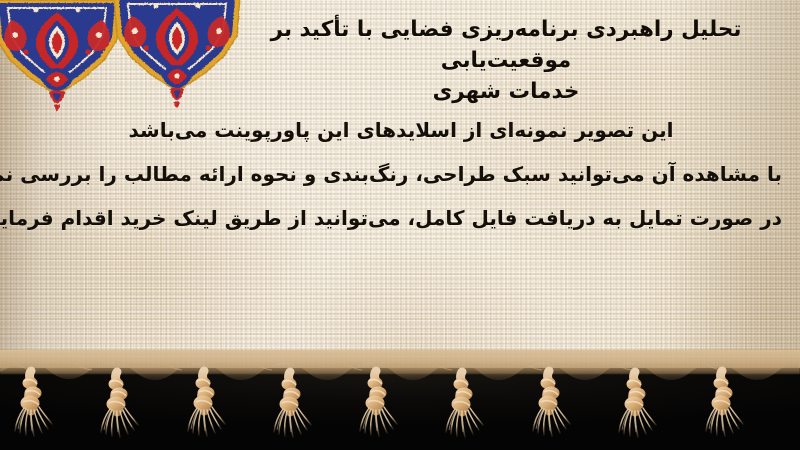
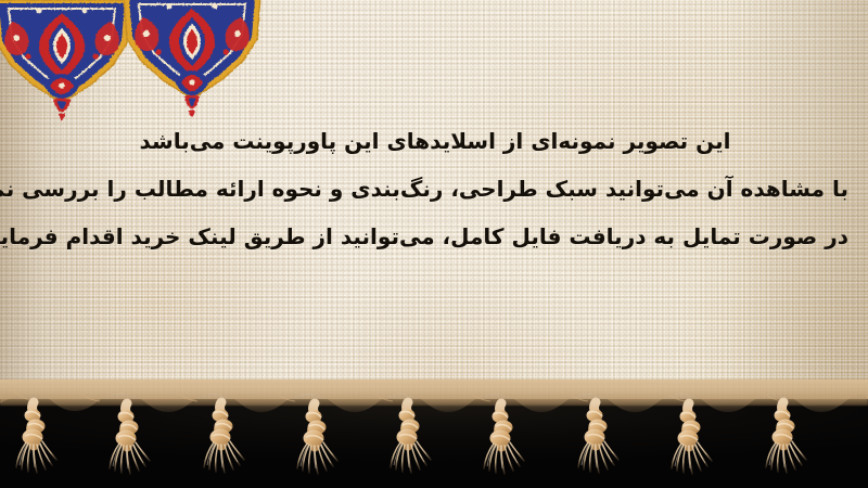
- تحلیل راهبردی برنامه‌ریزی فضایی با تأکید بر موقعیت‌یابی
- خدمات شهری
  این تصویر نمونه‌ای از اسلایدهای این پاورپوینت می‌باشد
  با مشاهده آن می‌توانید سبک طراحی، رنگ‌بندی و نحوه ارائه مطالب را بررسی ن
  در صورت تمایل به دریافت فایل کامل، می‌توانید از طریق لینک خرید اقدام فرمای
